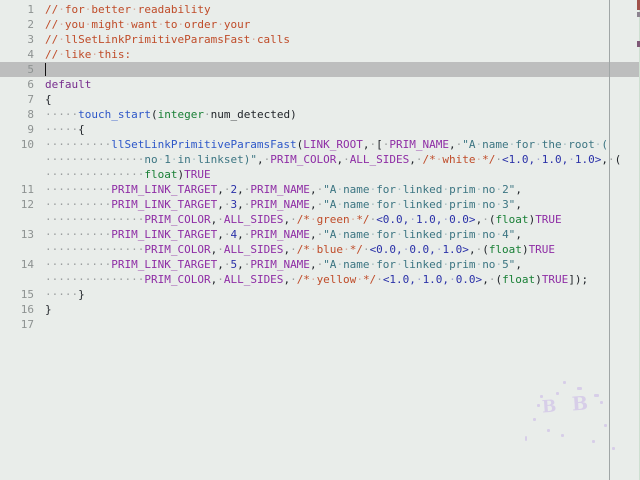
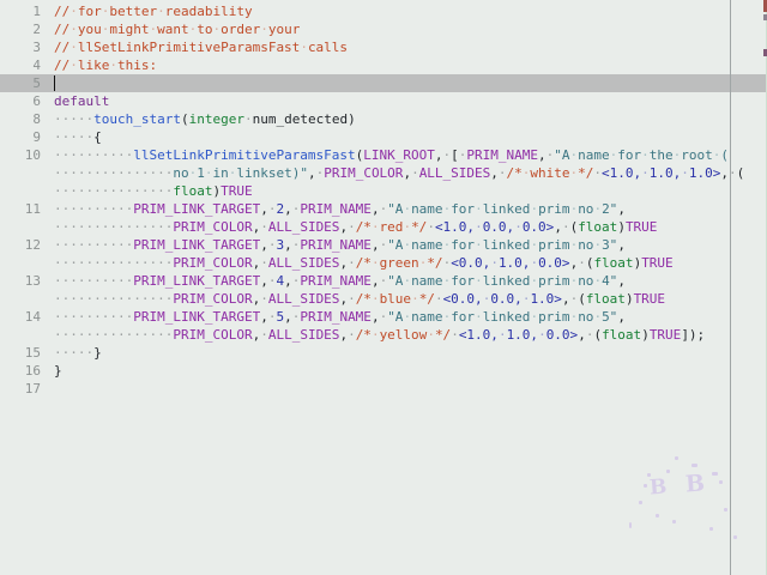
  1
  //·for·better·readability
  2
  //·you·might·want·to·order·your
  3
  //·llSetLinkPrimitiveParamsFast·calls
  4
  //·like·this:
  5
  6
  default
- 7
- {
  8
  ·····touch_start(integer·num_detected)
  9
  ·····{
  10
  ··········llSetLinkPrimitiveParamsFast(LINK_ROOT,·[·PRIM_NAME,·"A·name·for·the·root·(
  ···············no·1·in·linkset)",·PRIM_COLOR,·ALL_SIDES,·/*·white·*/·<1.0,·1.0,·1.0>,·(
  ···············float)TRUE
  11
  ··········PRIM_LINK_TARGET,·2,·PRIM_NAME,·"A·name·for·linked·prim·no·2",
+ ···············PRIM_COLOR,·ALL_SIDES,·/*·red·*/·<1.0,·0.0,·0.0>,·(float)TRUE
  12
  ··········PRIM_LINK_TARGET,·3,·PRIM_NAME,·"A·name·for·linked·prim·no·3",
  ···············PRIM_COLOR,·ALL_SIDES,·/*·green·*/·<0.0,·1.0,·0.0>,·(float)TRUE
  13
  ··········PRIM_LINK_TARGET,·4,·PRIM_NAME,·"A·name·for·linked·prim·no·4",
  ···············PRIM_COLOR,·ALL_SIDES,·/*·blue·*/·<0.0,·0.0,·1.0>,·(float)TRUE
  14
  ··········PRIM_LINK_TARGET,·5,·PRIM_NAME,·"A·name·for·linked·prim·no·5",
  ···············PRIM_COLOR,·ALL_SIDES,·/*·yellow·*/·<1.0,·1.0,·0.0>,·(float)TRUE]);
  15
  ·····}
  16
  }
  17
